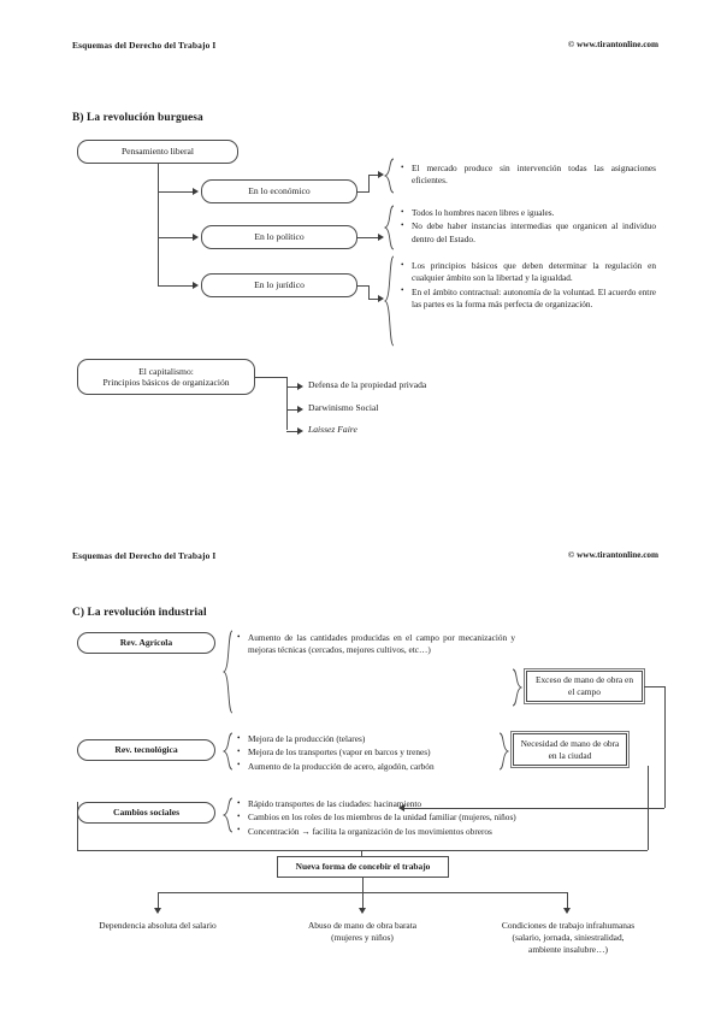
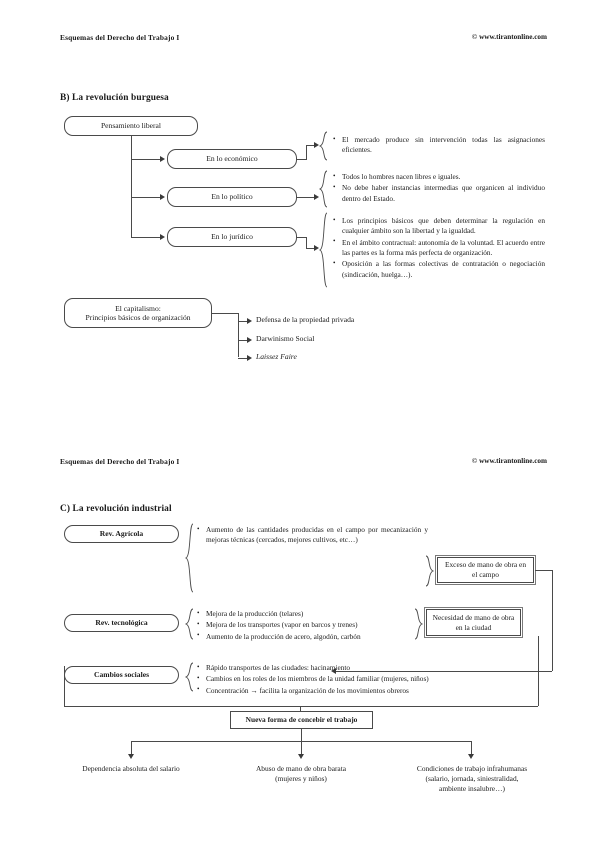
  Esquemas del Derecho del Trabajo I
  © www.tirantonline.com
  B) La revolución burguesa
  Pensamiento liberal
  En lo económico
  En lo político
  En lo jurídico
  El mercado produce sin intervención todas las asignaciones eficientes.
  Todos lo hombres nacen libres e iguales.
  No debe haber instancias intermedias que organicen al individuo dentro del Estado.
  Los principios básicos que deben determinar la regulación en cualquier ámbito son la libertad y la igualdad.
  En el ámbito contractual: autonomía de la voluntad. El acuerdo entre las partes es la forma más perfecta de organización.
+ Oposición a las formas colectivas de contratación o negociación (sindicación, huelga…).
  El capitalismo:
  Principios básicos de organización
  Defensa de la propiedad privada
  Darwinismo Social
  Laissez Faire
  Esquemas del Derecho del Trabajo I
  © www.tirantonline.com
  C) La revolución industrial
  Rev. Agrícola
  Aumento de las cantidades producidas en el campo por mecanización y mejoras técnicas (cercados, mejores cultivos, etc…)
  Exceso de mano de obra en el campo
  Rev. tecnológica
  Mejora de la producción (telares)
  Mejora de los transportes (vapor en barcos y trenes)
  Aumento de la producción de acero, algodón, carbón
  Necesidad de mano de obra en la ciudad
  Cambios sociales
  Rápido transportes de las ciudades: hacinamiento
  Cambios en los roles de los miembros de la unidad familiar (mujeres, niños)
  Concentración → facilita la organización de los movimientos obreros
  Nueva forma de concebir el trabajo
  Dependencia absoluta del salario
  Abuso de mano de obra barata
  (mujeres y niños)
  Condiciones de trabajo infrahumanas
  (salario, jornada, siniestralidad,
  ambiente insalubre…)
